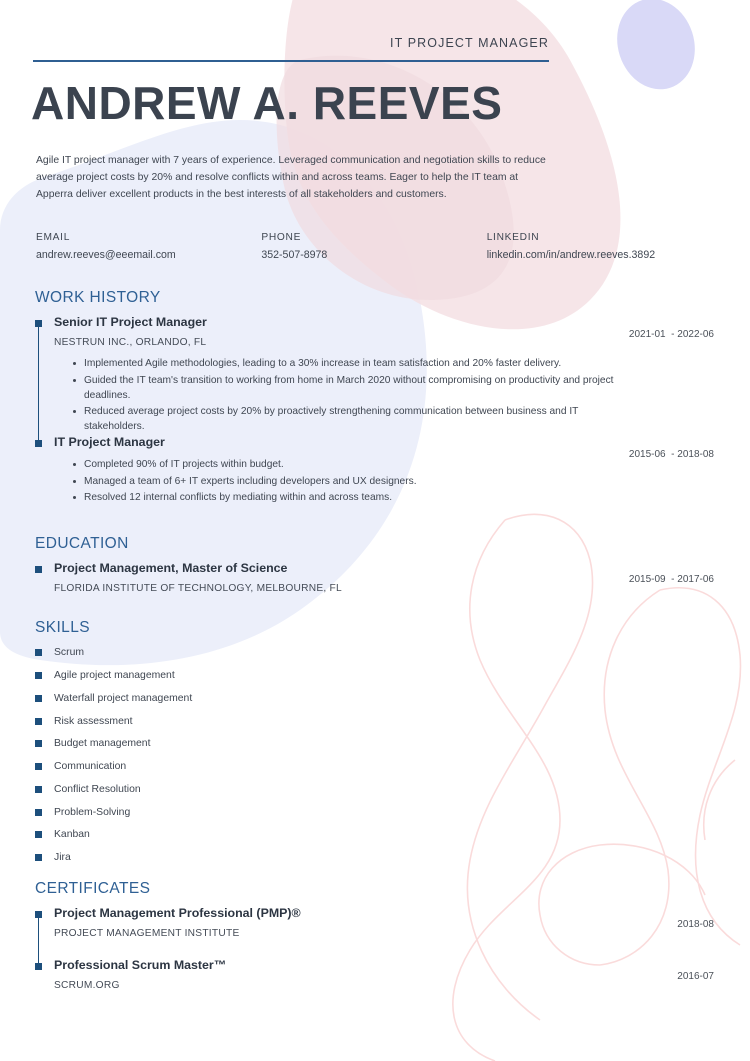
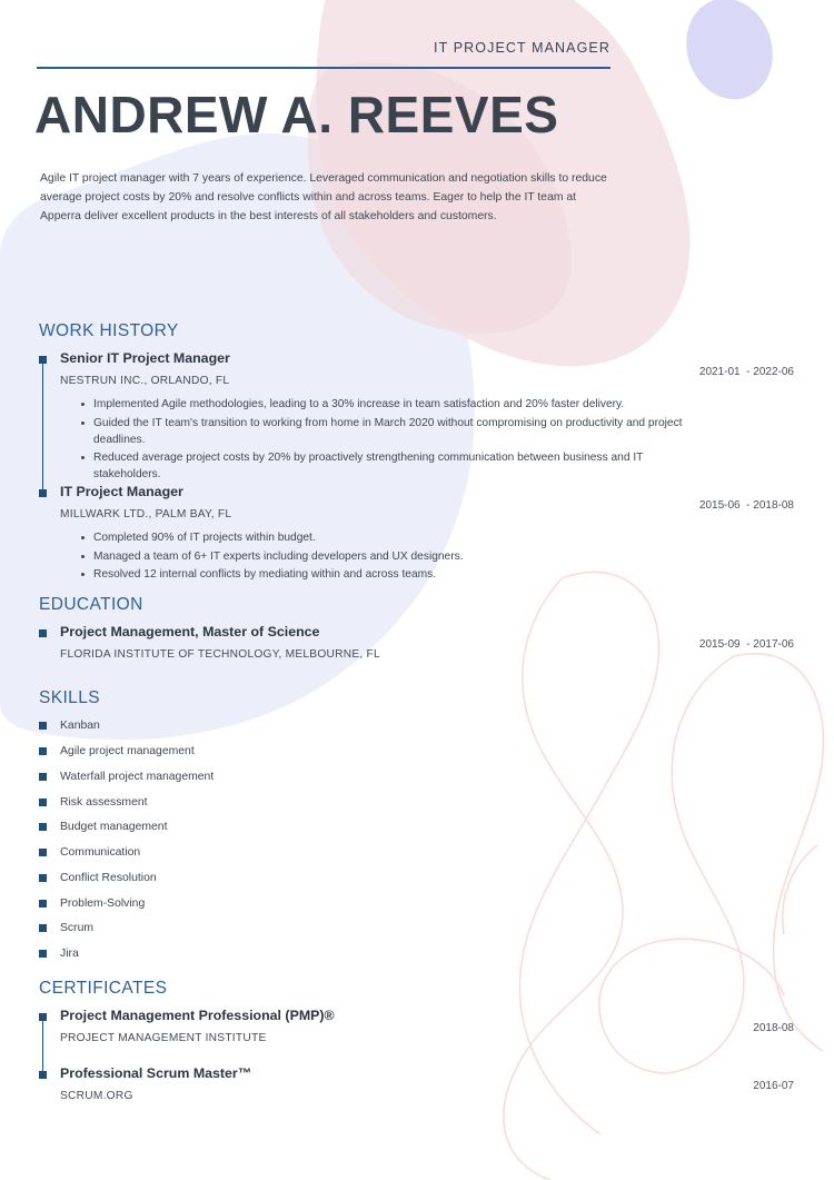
  IT PROJECT MANAGER
  ANDREW A. REEVES
  Agile IT project manager with 7 years of experience. Leveraged communication and negotiation skills to reduce average project costs by 20% and resolve conflicts within and across teams. Eager to help the IT team at Apperra deliver excellent products in the best interests of all stakeholders and customers.
- EMAIL
- andrew.reeves@eeemail.com
- PHONE
- 352-507-8978
- LINKEDIN
- linkedin.com/in/andrew.reeves.3892
  WORK HISTORY
  Senior IT Project Manager
  NESTRUN INC., ORLANDO, FL
  Implemented Agile methodologies, leading to a 30% increase in team satisfaction and 20% faster delivery.
  Guided the IT team's transition to working from home in March 2020 without compromising on productivity and project deadlines.
  Reduced average project costs by 20% by proactively strengthening communication between business and IT stakeholders.
  2021-01 - 2022-06
  IT Project Manager
+ MILLWARK LTD., PALM BAY, FL
  Completed 90% of IT projects within budget.
  Managed a team of 6+ IT experts including developers and UX designers.
  Resolved 12 internal conflicts by mediating within and across teams.
  2015-06 - 2018-08
  EDUCATION
  Project Management, Master of Science
  FLORIDA INSTITUTE OF TECHNOLOGY, MELBOURNE, FL
  2015-09 - 2017-06
  SKILLS
- Scrum
+ Kanban
  Agile project management
  Waterfall project management
  Risk assessment
  Budget management
  Communication
  Conflict Resolution
  Problem-Solving
- Kanban
+ Scrum
  Jira
  CERTIFICATES
  Project Management Professional (PMP)®
  PROJECT MANAGEMENT INSTITUTE
  2018-08
  Professional Scrum Master™
  SCRUM.ORG
  2016-07
